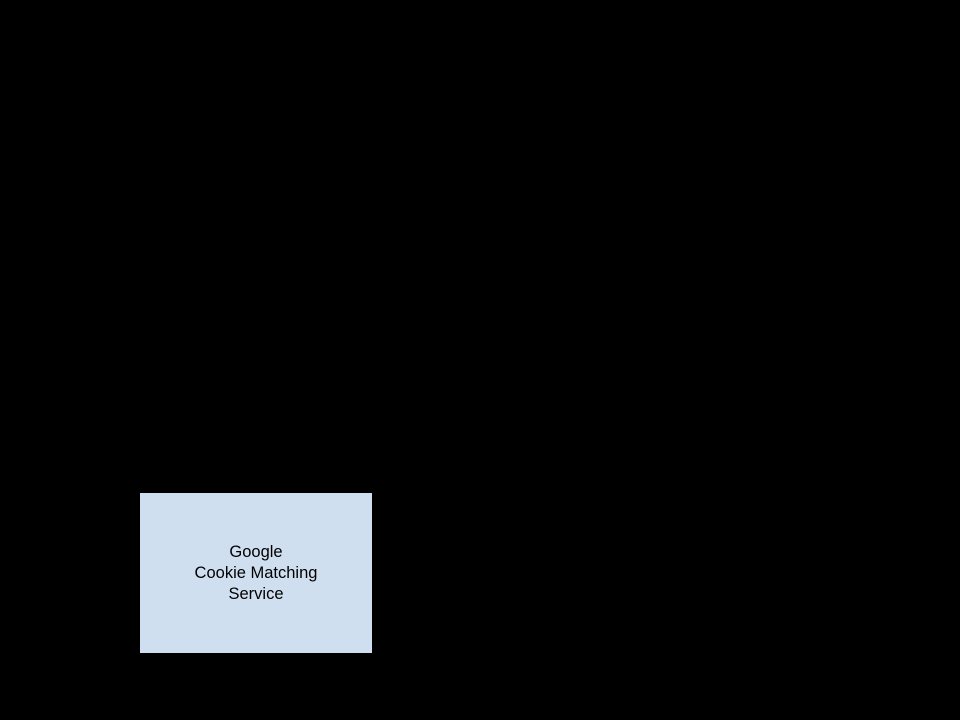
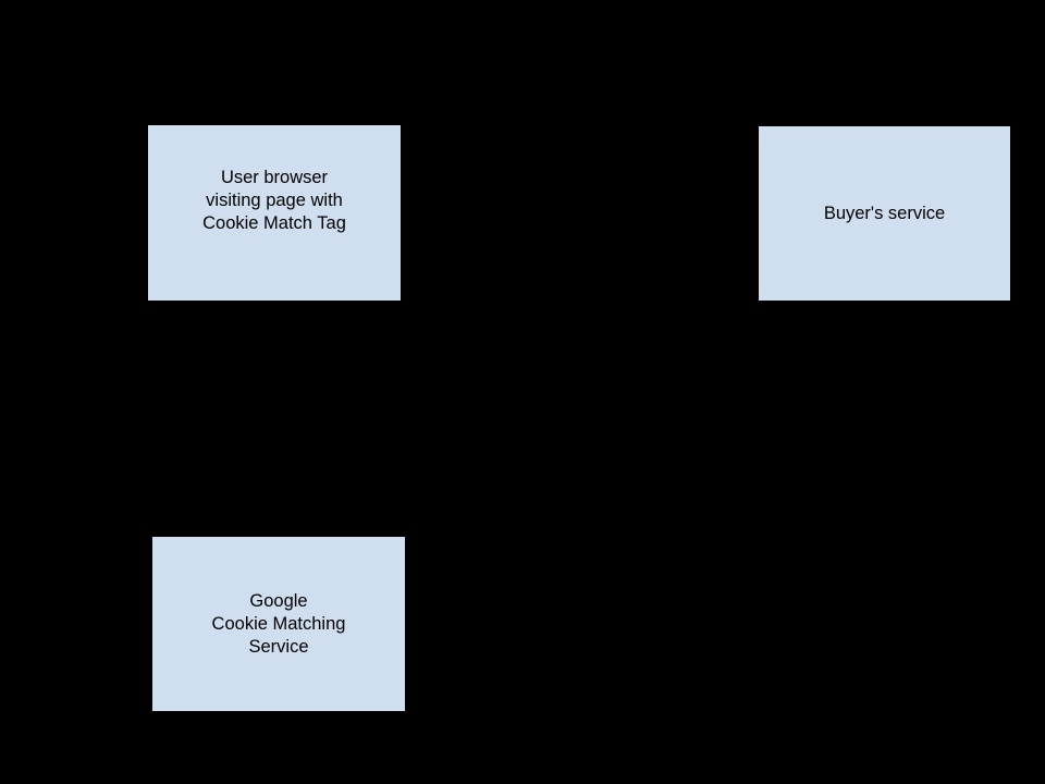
+ User browser
+ visiting page with
+ Cookie Match Tag
+ Buyer's service
  Google
  Cookie Matching
  Service
